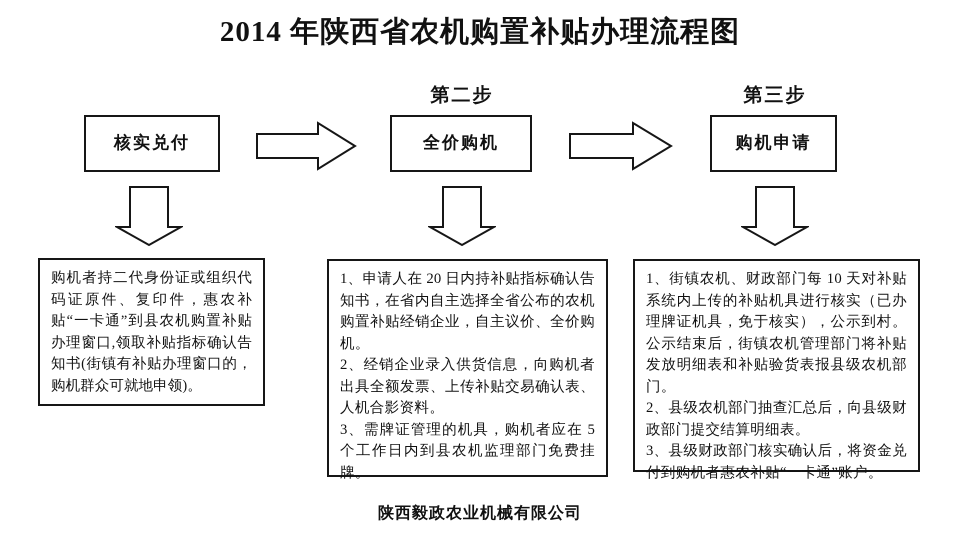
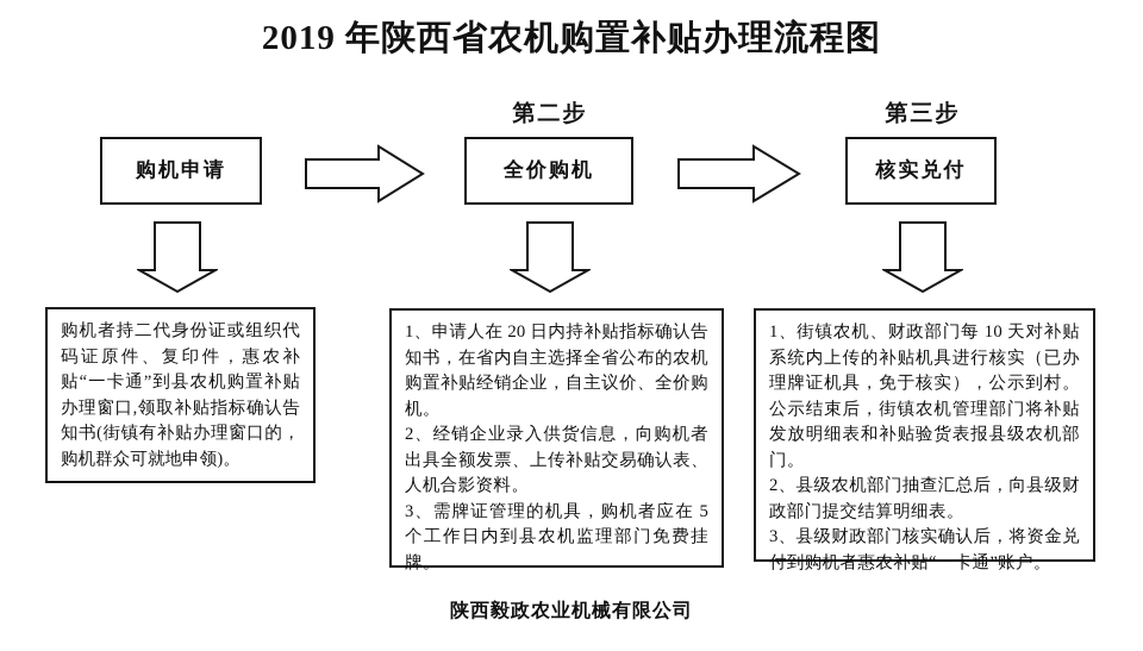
- 2014 年陕西省农机购置补贴办理流程图
+ 2019 年陕西省农机购置补贴办理流程图
  第二步
  第三步
- 核实兑付
+ 购机申请
  全价购机
- 购机申请
+ 核实兑付
  购机者持二代身份证或组织代码证原件、复印件，惠农补贴“一卡通”到县农机购置补贴办理窗口,领取补贴指标确认告知书(街镇有补贴办理窗口的，购机群众可就地申领)。
  1、申请人在 20 日内持补贴指标确认告知书，在省内自主选择全省公布的农机购置补贴经销企业，自主议价、全价购机。
  2、经销企业录入供货信息，向购机者出具全额发票、上传补贴交易确认表、人机合影资料。
  3、需牌证管理的机具，购机者应在 5 个工作日内到县农机监理部门免费挂牌。
  1、街镇农机、财政部门每 10 天对补贴系统内上传的补贴机具进行核实（已办理牌证机具，免于核实），公示到村。公示结束后，街镇农机管理部门将补贴发放明细表和补贴验货表报县级农机部门。
  2、县级农机部门抽查汇总后，向县级财政部门提交结算明细表。
  3、县级财政部门核实确认后，将资金兑付到购机者惠农补贴“一卡通”账户。
  陕西毅政农业机械有限公司
